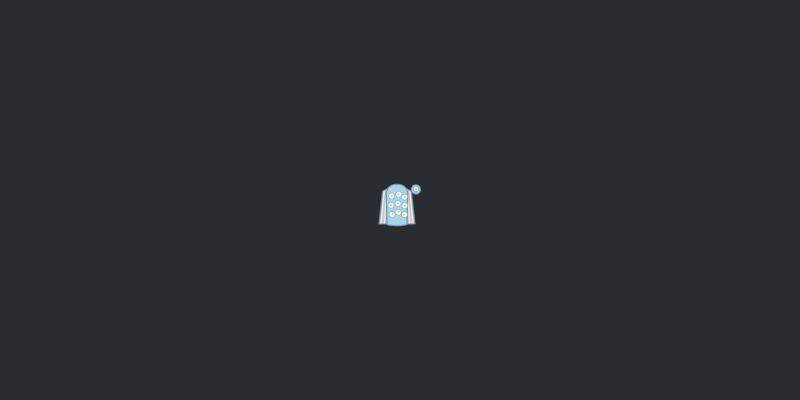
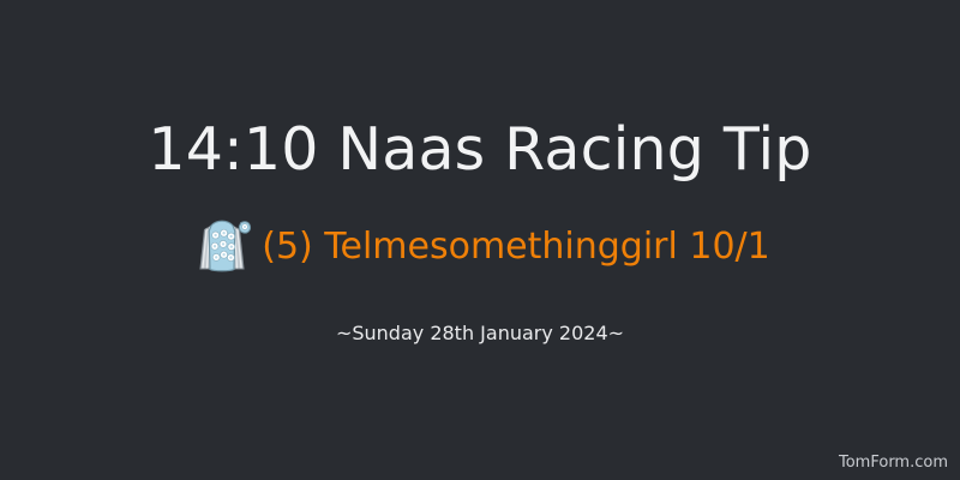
+ 14:10 Naas Racing Tip
+ (5) Telmesomethinggirl 10/1
+ ~Sunday 28th January 2024~
+ TomForm.com
